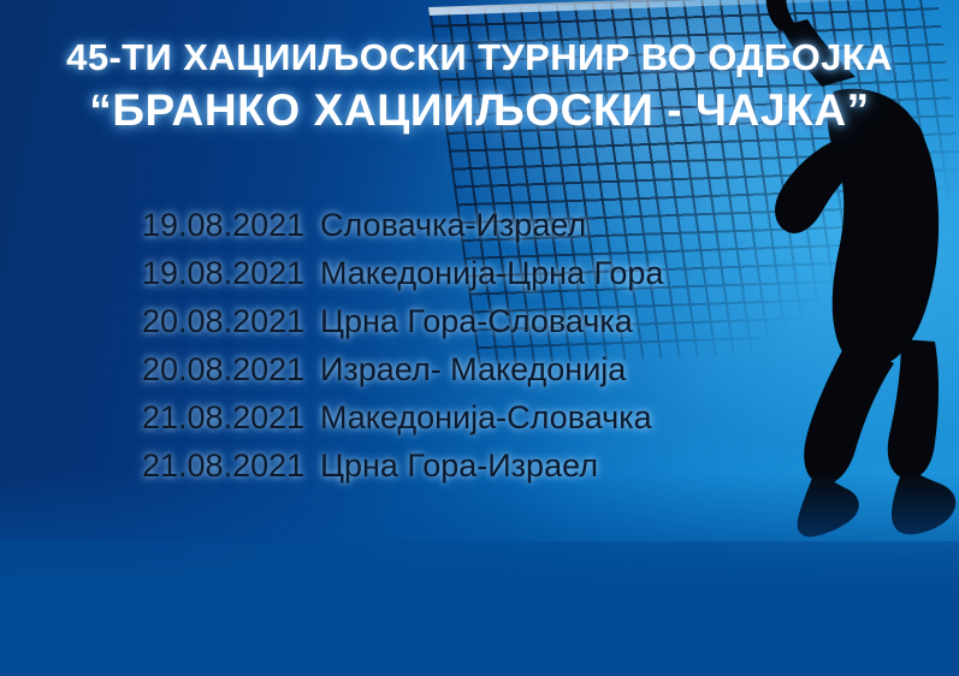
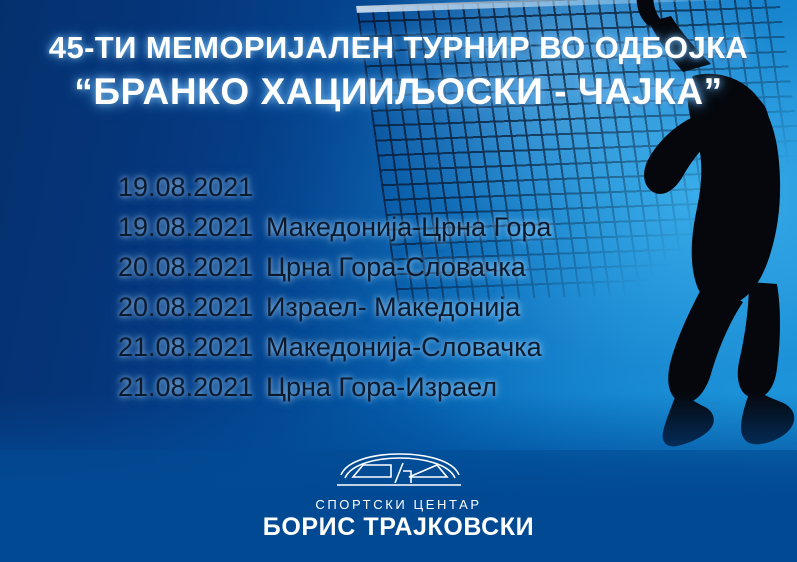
- 45-ТИ ХАЦИИЉОСКИ ТУРНИР ВО ОДБОЈКА
+ 45-ТИ МЕМОРИЈАЛЕН ТУРНИР ВО ОДБОЈКА
  “БРАНКО ХАЦИИЉОСКИ - ЧАЈКА”
  19.08.2021
- Словачка-Израел
  19.08.2021
  Македонија-Црна Гора
  20.08.2021
  Црна Гора-Словачка
  20.08.2021
  Израел- Македонија
  21.08.2021
  Македонија-Словачка
  21.08.2021
  Црна Гора-Израел
+ СПОРТСКИ ЦЕНТАР
+ БОРИС ТРАЈКОВСКИ
